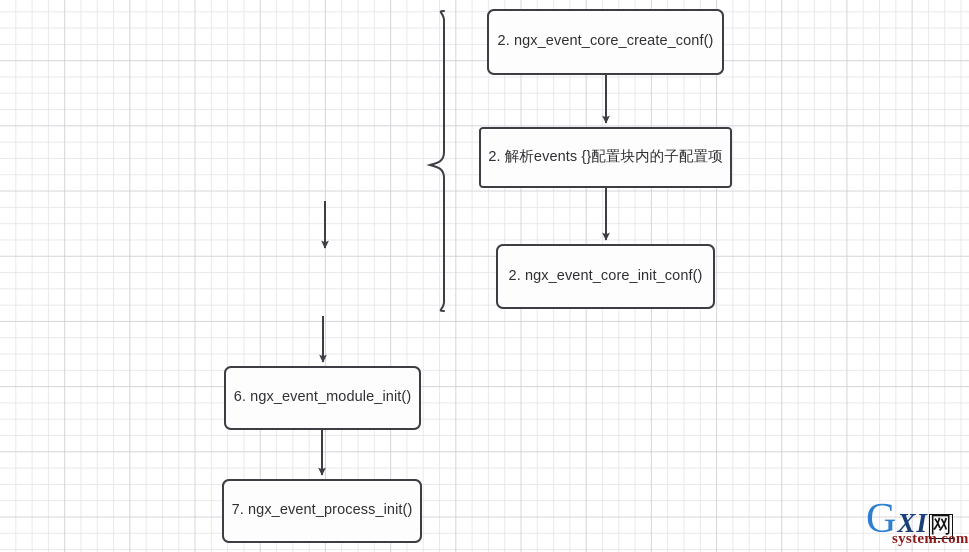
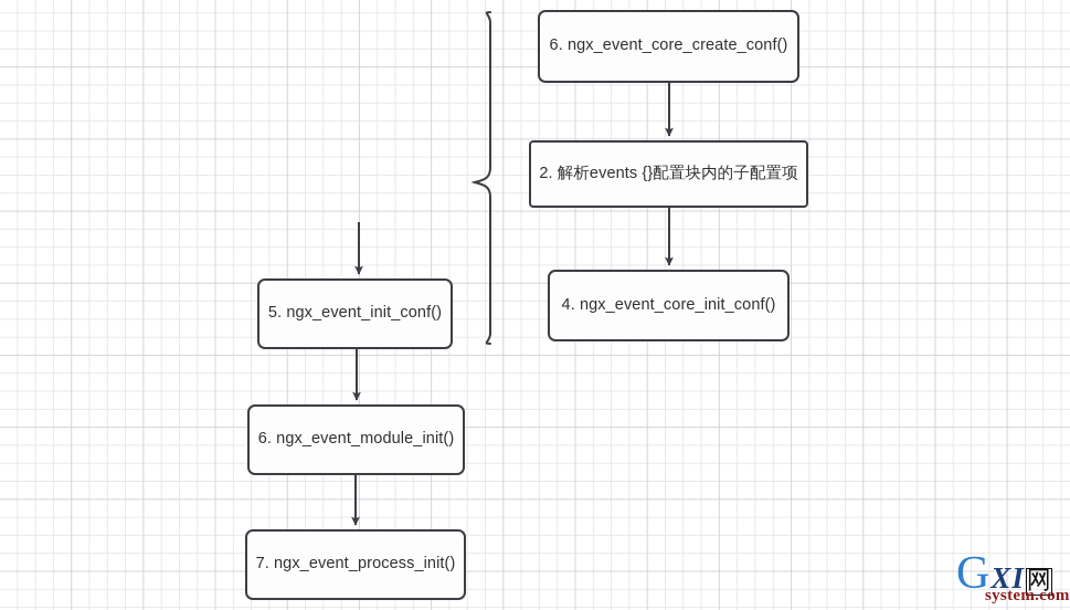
- 2. ngx_event_core_create_conf()
+ 6. ngx_event_core_create_conf()
  2. 解析events {}配置块内的子配置项
- 2. ngx_event_core_init_conf()
+ 4. ngx_event_core_init_conf()
+ 5. ngx_event_init_conf()
  6. ngx_event_module_init()
  7. ngx_event_process_init()
  G
  XI
  网
  system.com
